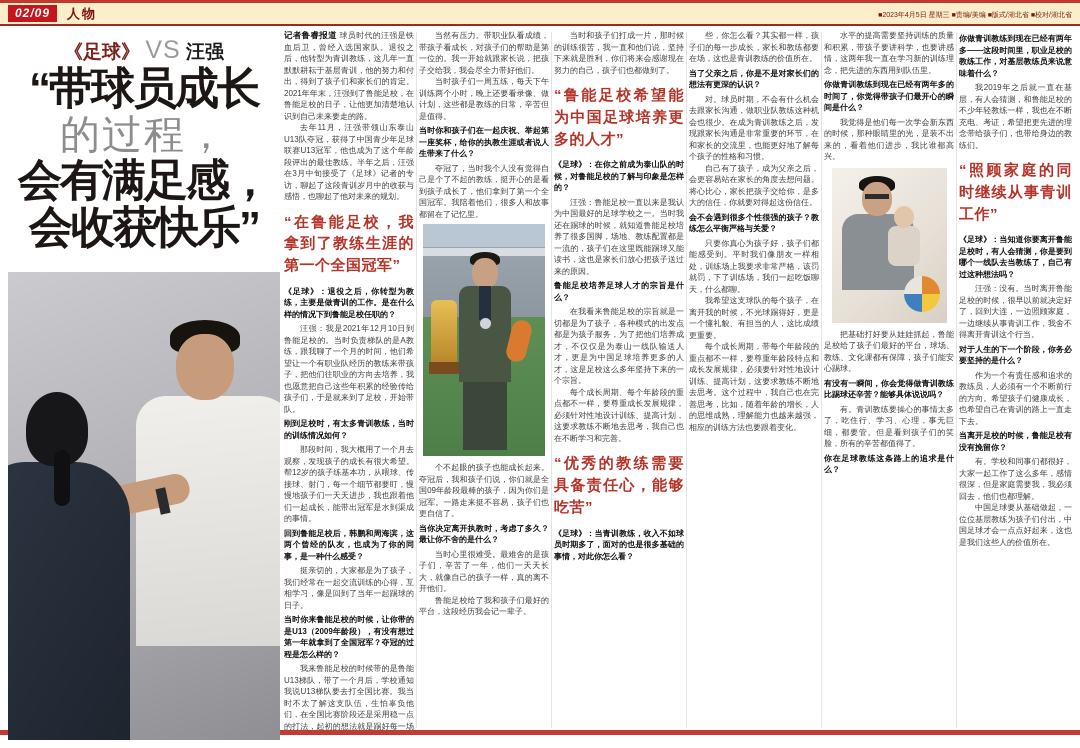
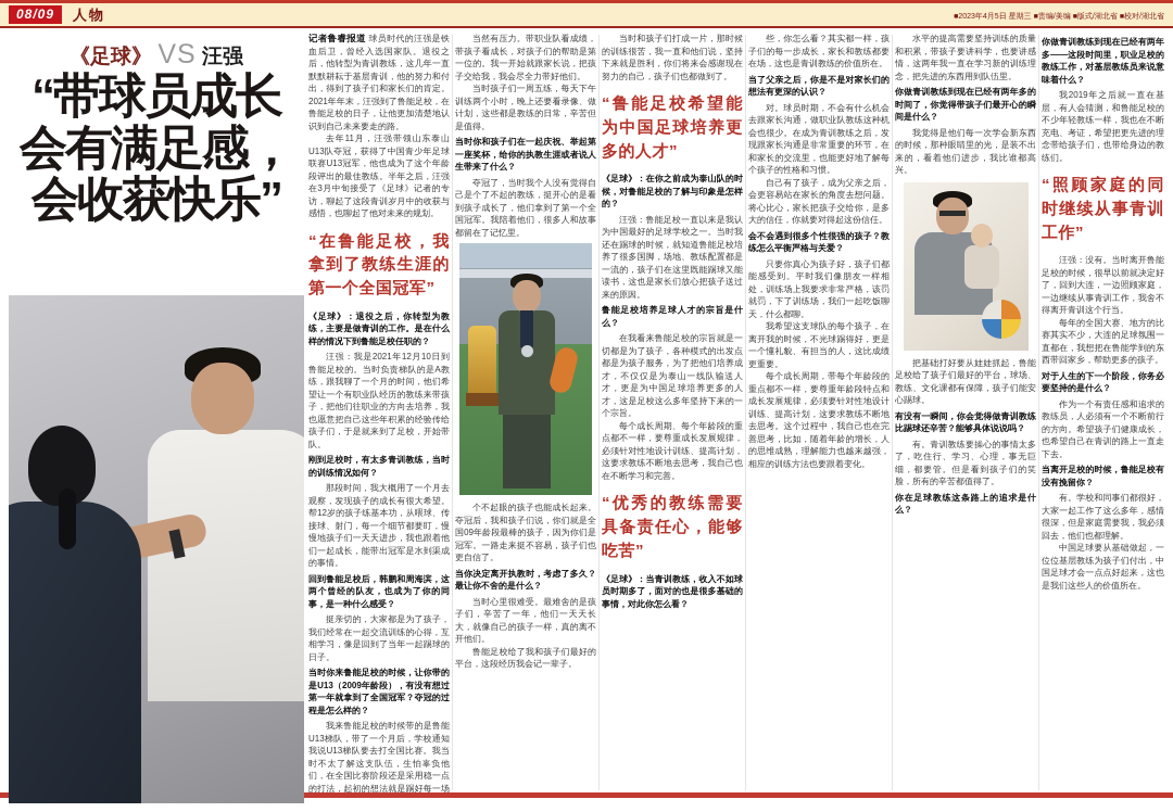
- 02/09
+ 08/09
  人物
  《足球》 VS 汪强
  “带球员成长
- 的过程，
  会有满足感，
  会收获快乐”
  记者鲁睿报道 球员时代的汪强是铁血后卫，曾经入选国家队。退役之后，他转型为青训教练，这几年一直默默耕耘于基层青训，他的努力和付出，得到了孩子们和家长们的肯定。2021年年末，汪强到了鲁能足校，在鲁能足校的日子，让他更加清楚地认识到自己未来要走的路。
  去年11月，汪强带领山东泰山U13队夺冠，获得了中国青少年足球联赛U13冠军，他也成为了这个年龄段评出的最佳教练。半年之后，汪强在3月中旬接受了《足球》记者的专访，聊起了这段青训岁月中的收获与感悟，也聊起了他对未来的规划。
  “在鲁能足校，我拿到了教练生涯的第一个全国冠军”
  《足球》：退役之后，你转型为教练，主要是做青训的工作。是在什么样的情况下到鲁能足校任职的？
  汪强：我是2021年12月10日到鲁能足校的。当时负责梯队的是A教练，跟我聊了一个月的时间，他们希望让一个有职业队经历的教练来带孩子，把他们往职业的方向去培养，我也愿意把自己这些年积累的经验传给孩子们，于是就来到了足校，开始带队。
  刚到足校时，有太多青训教练，当时的训练情况如何？
  那段时间，我大概用了一个月去观察，发现孩子的成长有很大希望。帮12岁的孩子练基本功，从喂球、传接球、射门，每一个细节都要盯，慢慢地孩子们一天天进步，我也跟着他们一起成长，能带出冠军是水到渠成的事情。
  回到鲁能足校后，韩鹏和周海滨，这两个曾经的队友，也成为了你的同事，是一种什么感受？
  挺亲切的，大家都是为了孩子，我们经常在一起交流训练的心得，互相学习，像是回到了当年一起踢球的日子。
  当时你来鲁能足校的时候，让你带的是U13（2009年龄段），有没有想过第一年就拿到了全国冠军？夺冠的过程是怎么样的？
  我来鲁能足校的时候带的是鲁能U13梯队，带了一个月后，学校通知我说U13梯队要去打全国比赛。我当时不太了解这支队伍，生怕辜负他们，在全国比赛阶段还是采用稳一点的打法，起初的想法就是踢好每一场
  当然有压力。带职业队看成绩，带孩子看成长，对孩子们的帮助是第一位的。我一开始就跟家长说，把孩子交给我，我会尽全力带好他们。
  当时孩子们一周五练，每天下午训练两个小时，晚上还要看录像、做计划，这些都是教练的日常，辛苦但是值得。
  当时你和孩子们在一起庆祝、举起第一座奖杯，给你的执教生涯或者说人生带来了什么？
  夺冠了，当时我个人没有觉得自己是个了不起的教练，挺开心的是看到孩子成长了，他们拿到了第一个全国冠军。我陪着他们，很多人和故事都留在了记忆里。
  个不起眼的孩子也能成长起来。夺冠后，我和孩子们说，你们就是全国09年龄段最棒的孩子，因为你们是冠军。一路走来挺不容易，孩子们也更自信了。
  当你决定离开执教时，考虑了多久？最让你不舍的是什么？
  当时心里很难受。最难舍的是孩子们，辛苦了一年，他们一天天长大，就像自己的孩子一样，真的离不开他们。
  鲁能足校给了我和孩子们最好的平台，这段经历我会记一辈子。
  当时和孩子们打成一片，那时候的训练很苦，我一直和他们说，坚持下来就是胜利，你们将来会感谢现在努力的自己，孩子们也都做到了。
  “鲁能足校希望能为中国足球培养更多的人才”
  《足球》：在你之前成为泰山队的时候，对鲁能足校的了解与印象是怎样的？
  汪强：鲁能足校一直以来是我认为中国最好的足球学校之一。当时我还在踢球的时候，就知道鲁能足校培养了很多国脚，场地、教练配置都是一流的，孩子们在这里既能踢球又能读书，这也是家长们放心把孩子送过来的原因。
  鲁能足校培养足球人才的宗旨是什么？
  在我看来鲁能足校的宗旨就是一切都是为了孩子，各种模式的出发点都是为孩子服务，为了把他们培养成才，不仅仅是为泰山一线队输送人才，更是为中国足球培养更多的人才，这是足校这么多年坚持下来的一个宗旨。
  每个成长周期、每个年龄段的重点都不一样，要尊重成长发展规律，必须针对性地设计训练、提高计划，这要求教练不断地去思考，我自己也在不断学习和完善。
  “优秀的教练需要具备责任心，能够吃苦”
  《足球》：当青训教练，收入不如球员时期多了，面对的也是很多基础的事情，对此你怎么看？
  些，你怎么看？其实都一样，孩子们的每一步成长，家长和教练都要在场，这也是青训教练的价值所在。
  当了父亲之后，你是不是对家长们的想法有更深的认识？
  对。球员时期，不会有什么机会去跟家长沟通，做职业队教练这种机会也很少。在成为青训教练之后，发现跟家长沟通是非常重要的环节，在和家长的交流里，也能更好地了解每个孩子的性格和习惯。
  自己有了孩子，成为父亲之后，会更容易站在家长的角度去想问题。将心比心，家长把孩子交给你，是多大的信任，你就要对得起这份信任。
  会不会遇到很多个性很强的孩子？教练怎么平衡严格与关爱？
  只要你真心为孩子好，孩子们都能感受到。平时我们像朋友一样相处，训练场上我要求非常严格，该罚就罚，下了训练场，我们一起吃饭聊天，什么都聊。
  我希望这支球队的每个孩子，在离开我的时候，不光球踢得好，更是一个懂礼貌、有担当的人，这比成绩更重要。
  每个成长周期，带每个年龄段的重点都不一样，要尊重年龄段特点和成长发展规律，必须要针对性地设计训练、提高计划，这要求教练不断地去思考。这个过程中，我自己也在完善思考，比如，随着年龄的增长，人的思维成熟，理解能力也越来越强，相应的训练方法也要跟着变化。
  水平的提高需要坚持训练的质量和积累，带孩子要讲科学，也要讲感情，这两年我一直在学习新的训练理念，把先进的东西用到队伍里。
  你做青训教练到现在已经有两年多的时间了，你觉得带孩子们最开心的瞬间是什么？
  我觉得是他们每一次学会新东西的时候，那种眼睛里的光，是装不出来的，看着他们进步，我比谁都高兴。
  把基础打好要从娃娃抓起，鲁能足校给了孩子们最好的平台，球场、教练、文化课都有保障，孩子们能安心踢球。
  有没有一瞬间，你会觉得做青训教练比踢球还辛苦？能够具体说说吗？
  有。青训教练要操心的事情太多了，吃住行、学习、心理，事无巨细，都要管。但是看到孩子们的笑脸，所有的辛苦都值得了。
  你在足球教练这条路上的追求是什么？
  你做青训教练到现在已经有两年多——这段时间里，职业足校的教练工作，对基层教练员来说意味着什么？
  我2019年之后就一直在基层，有人会猜测，和鲁能足校的不少年轻教练一样，我也在不断充电、考证，希望把更先进的理念带给孩子们，也带给身边的教练们。
  “照顾家庭的同时继续从事青训工作”
- 《足球》：当知道你要离开鲁能足校时，有人会猜测，你是要到哪个一线队去当教练了，自己有过这种想法吗？
  汪强：没有。当时离开鲁能足校的时候，很早以前就决定好了，回到大连，一边照顾家庭，一边继续从事青训工作，我舍不得离开青训这个行当。
+ 每年的全国大赛、地方的比赛其实不少，大连的足球氛围一直都在，我想把在鲁能学到的东西带回家乡，帮助更多的孩子。
  对于人生的下一个阶段，你务必要坚持的是什么？
  作为一个有责任感和追求的教练员，人必须有一个不断前行的方向。希望孩子们健康成长，也希望自己在青训的路上一直走下去。
  当离开足校的时候，鲁能足校有没有挽留你？
  有。学校和同事们都很好，大家一起工作了这么多年，感情很深，但是家庭需要我，我必须回去，他们也都理解。
  中国足球要从基础做起，一位位基层教练为孩子们付出，中国足球才会一点点好起来，这也是我们这些人的价值所在。
